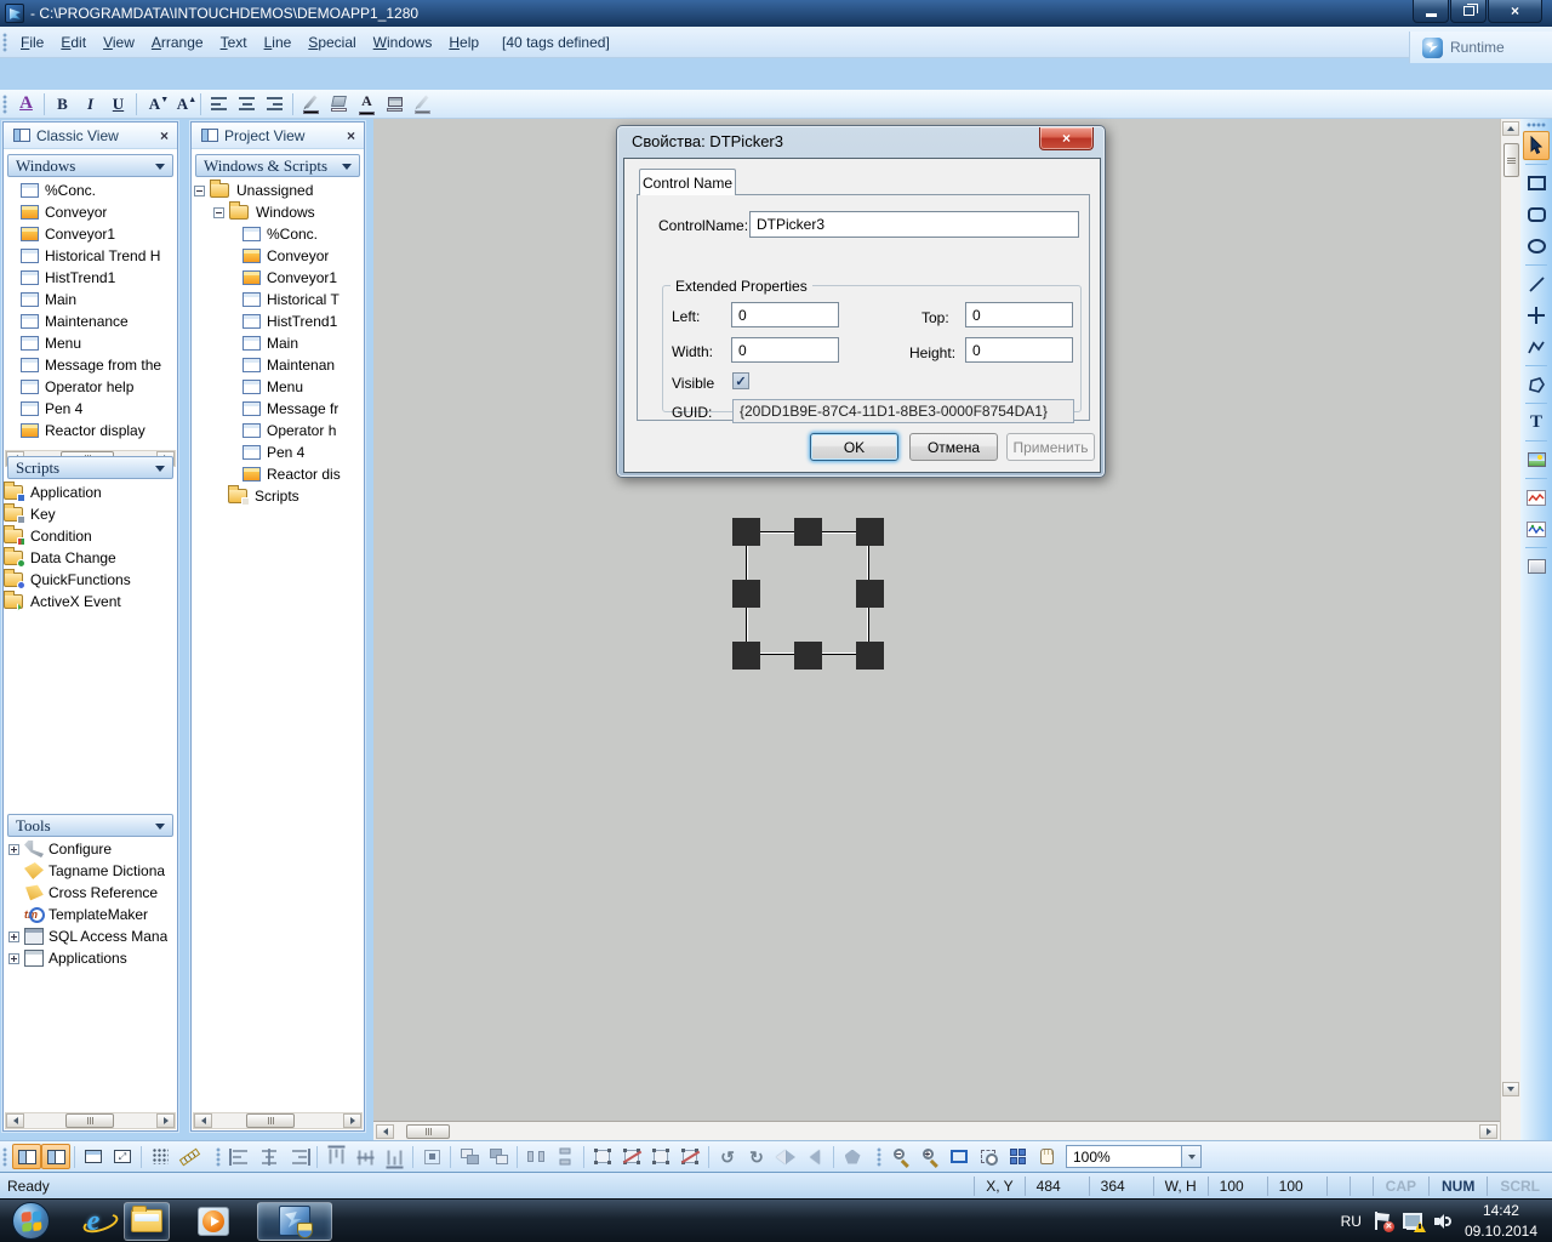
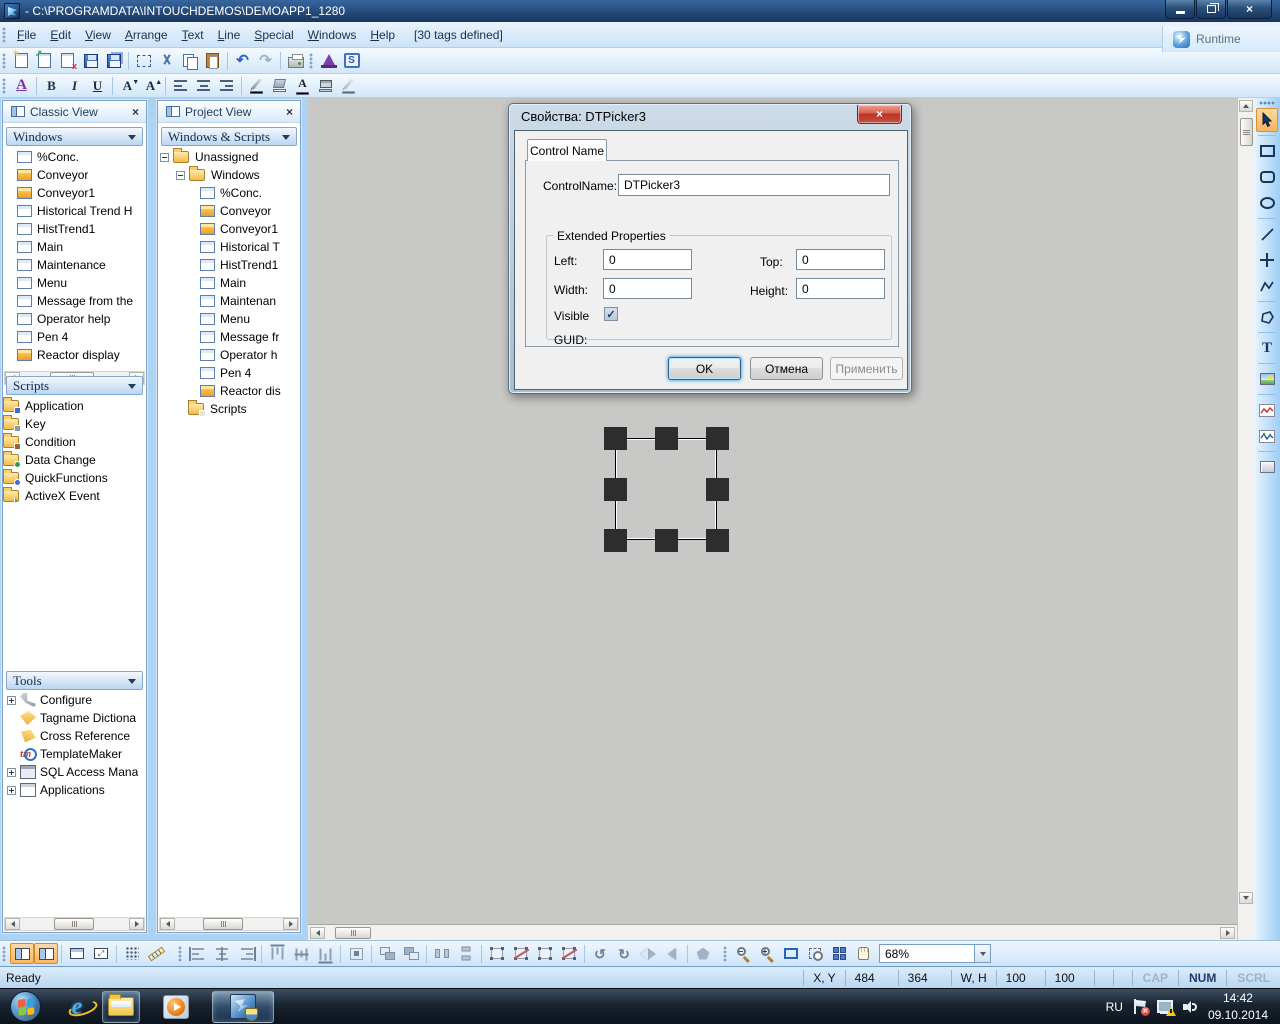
  - C:\PROGRAMDATA\INTOUCHDEMOS\DEMOAPP1_1280
  ×
  File
  Edit
  View
  Arrange
  Text
  Line
  Special
  Windows
  Help
- [40 tags defined]
+ [30 tags defined]
+ ✶
+ ➚
+ x
+ ↶
+ ↷
+ S
  A
  B
  I
  U
  A
  ▼
  A
  ▲
  A
  Runtime
  Classic View
  ×
  Windows
  %Conc.
  Conveyor
  Conveyor1
  Historical Trend H
  HistTrend1
  Main
  Maintenance
  Menu
  Message from the
  Operator help
  Pen 4
  Reactor display
  Scripts
  Application
  Key
  Condition
  Data Change
  QuickFunctions
  ActiveX Event
  Tools
  Configure
  Tagname Dictiona
  Cross Reference
  tm
  TemplateMaker
  SQL Access Mana
  Applications
  Project View
  ×
  Windows & Scripts
  Unassigned
  Windows
  %Conc.
  Conveyor
  Conveyor1
  Historical T
  HistTrend1
  Main
  Maintenan
  Menu
  Message fr
  Operator h
  Pen 4
  Reactor dis
  Scripts
  T
  Свойства: DTPicker3
  ×
  Control Name
  ControlName:
  DTPicker3
  Extended Properties
  Left:
  0
  Top:
  0
  Width:
  0
  Height:
  0
  Visible
  ✓
- {20DD1B9E-87C4-11D1-8BE3-0000F8754DA1}
  GUID:
  OK
  Отмена
  Применить
  ⤢
  ↺
  ↻
  −
  +
- 100%
+ 68%
  Ready
  X, Y
  484
  364
  W, H
  100
  100
  CAP
  NUM
  SCRL
  e
  RU
  14:42
  09.10.2014
